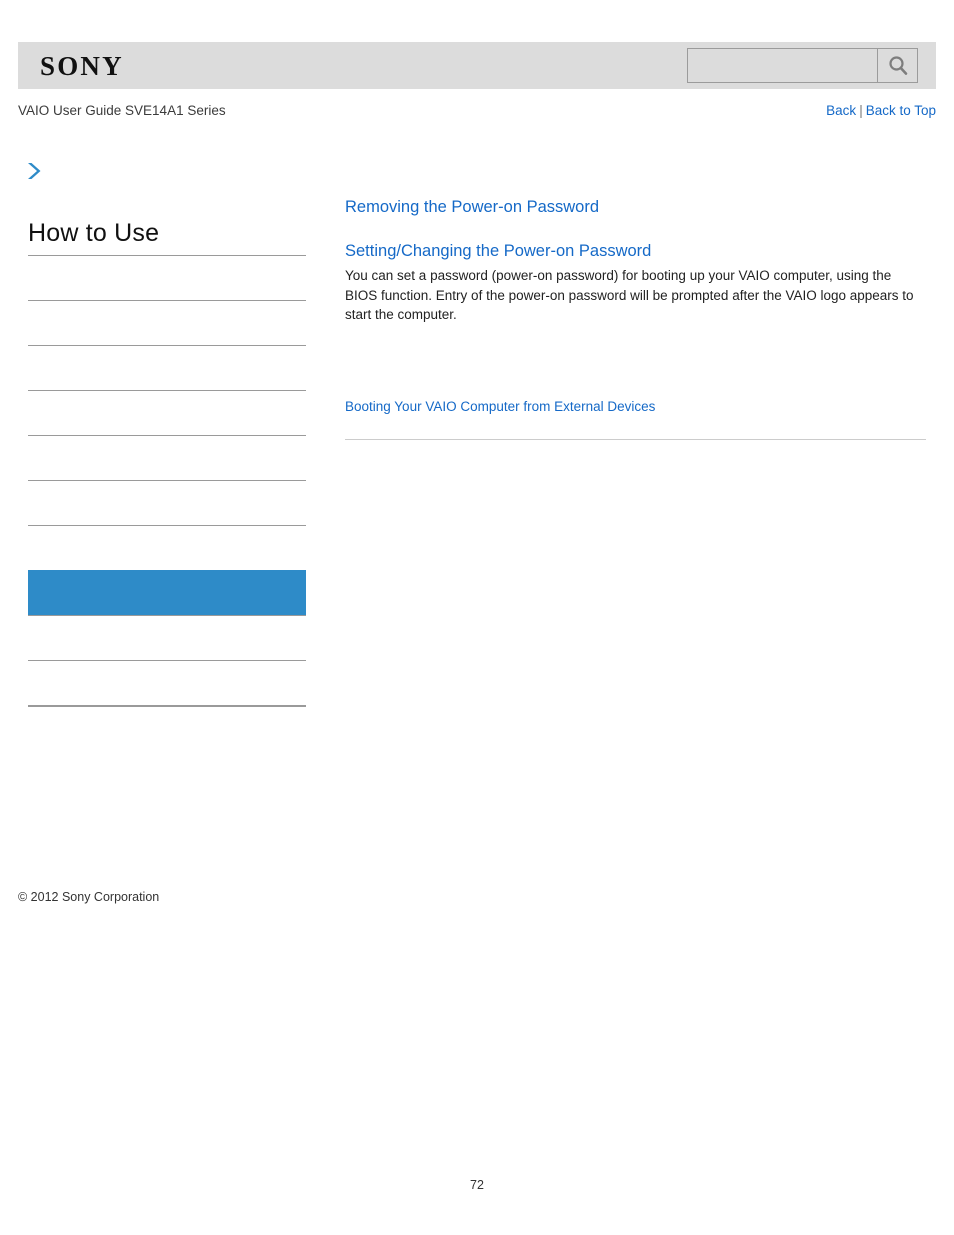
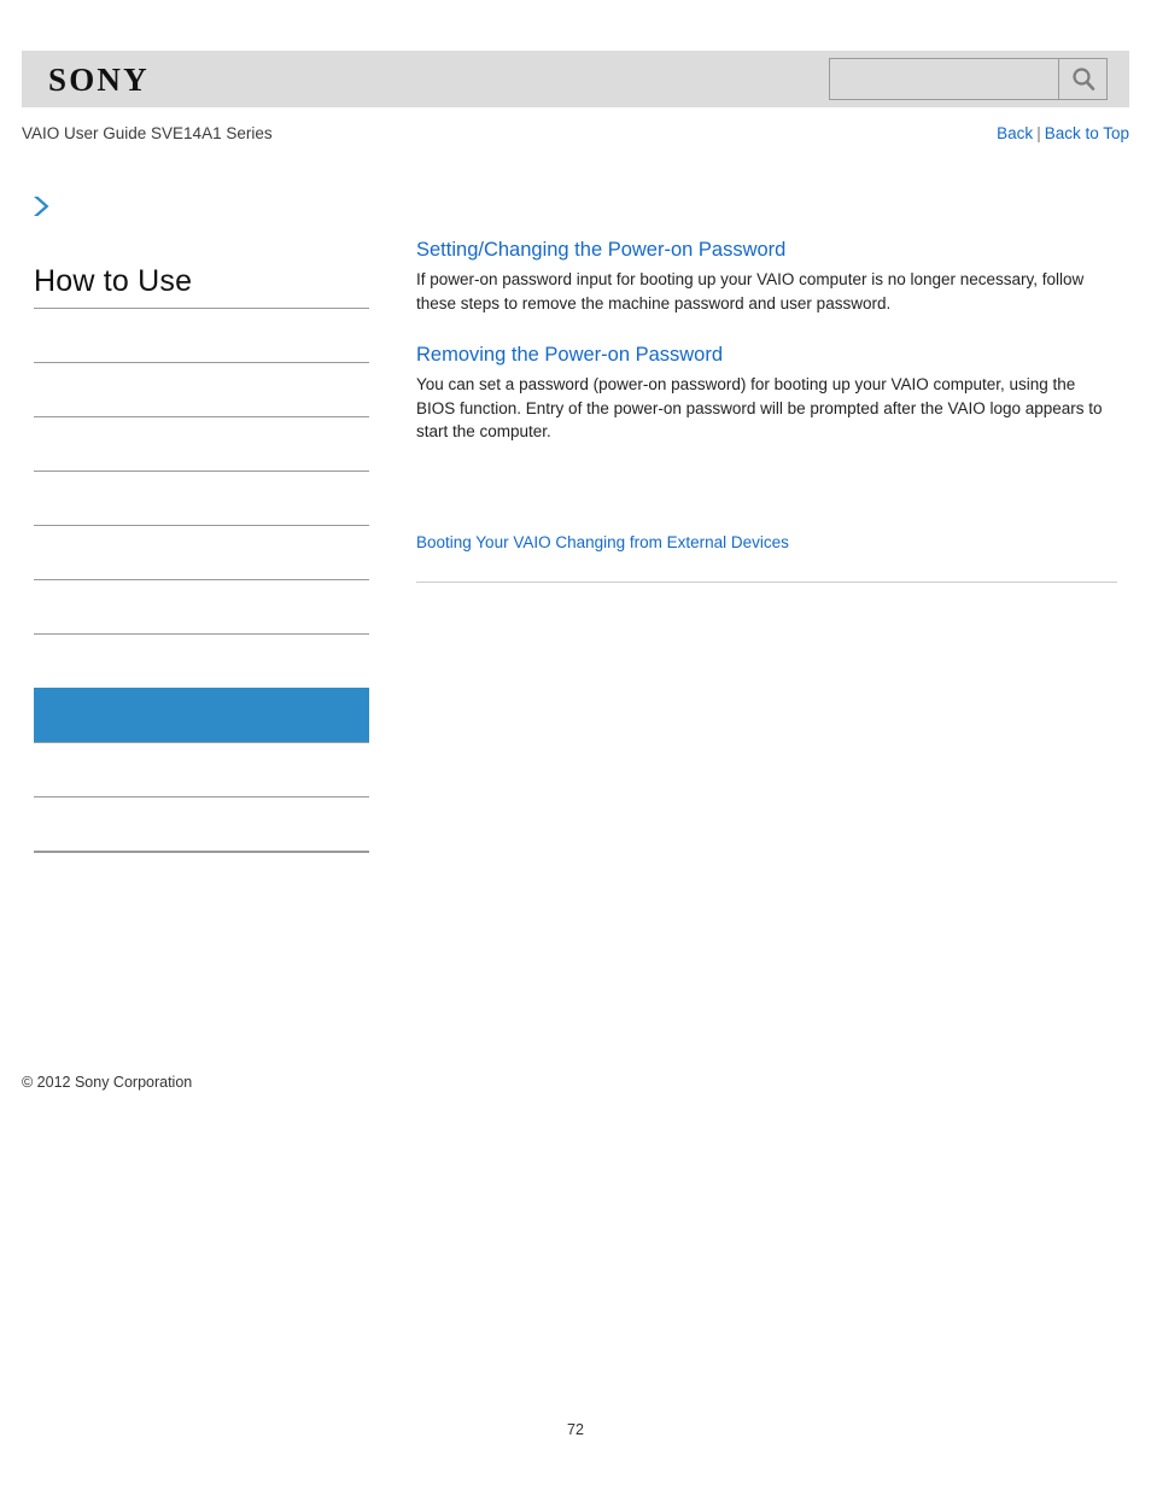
  SONY
  VAIO User Guide SVE14A1 Series
  Back | Back to Top
  How to Use
  © 2012 Sony Corporation
- Removing the Power-on Password
+ Setting/Changing the Power-on Password
+ If power-on password input for booting up your VAIO computer is no longer necessary, follow these steps to remove the machine password and user password.
- Setting/Changing the Power-on Password
+ Removing the Power-on Password
  You can set a password (power-on password) for booting up your VAIO computer, using the BIOS function. Entry of the power-on password will be prompted after the VAIO logo appears to start the computer.
- Booting Your VAIO Computer from External Devices
+ Booting Your VAIO Changing from External Devices
  72
